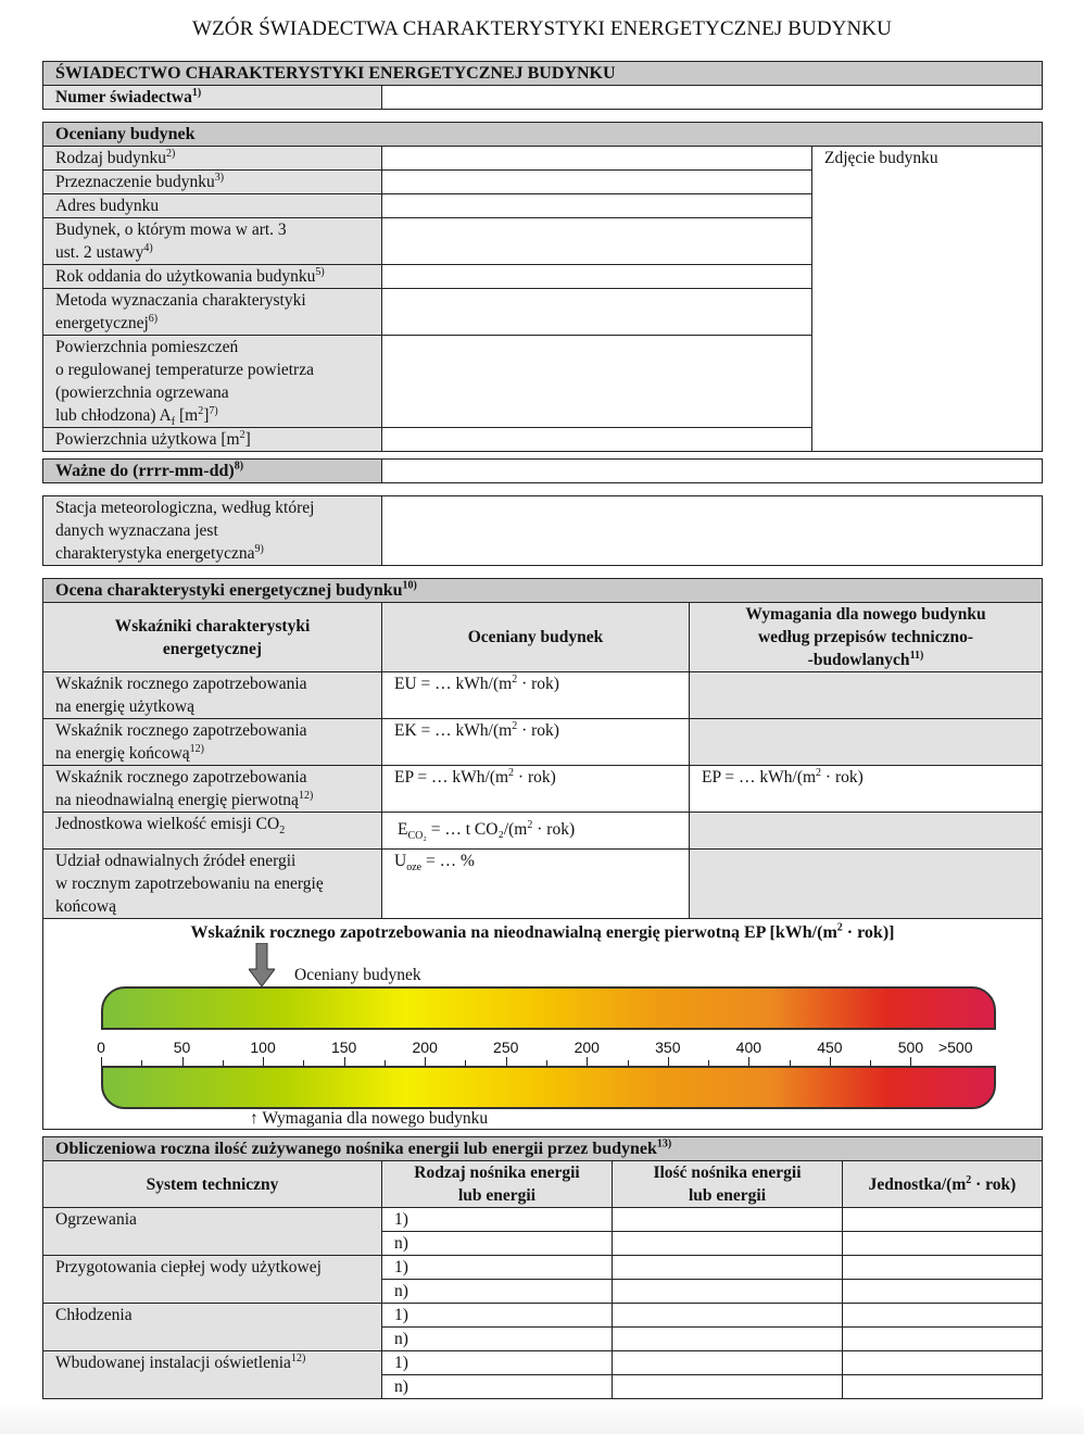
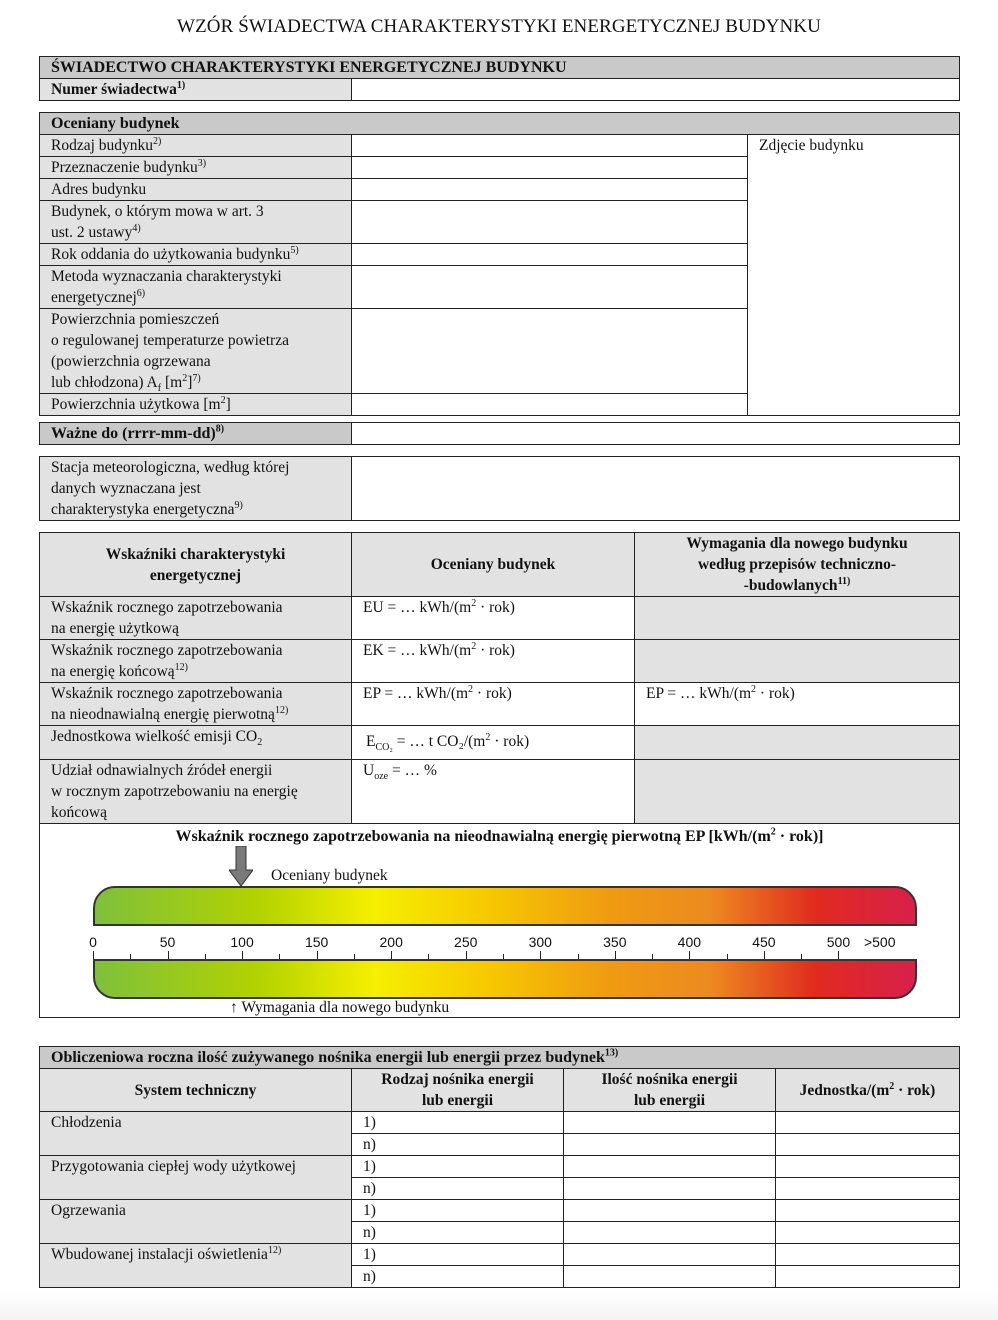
  WZÓR ŚWIADECTWA CHARAKTERYSTYKI ENERGETYCZNEJ BUDYNKU
  ŚWIADECTWO CHARAKTERYSTYKI ENERGETYCZNEJ BUDYNKU
  Numer świadectwa1)
  Oceniany budynek
  Rodzaj budynku2)		Zdjęcie budynku
  Przeznaczenie budynku3)
  Adres budynku
  Budynek, o którym mowa w art. 3ust. 2 ustawy4)
  Rok oddania do użytkowania budynku5)
  Metoda wyznaczania charakterystykienergetycznej6)
  Powierzchnia pomieszczeńo regulowanej temperaturze powietrza(powierzchnia ogrzewanalub chłodzona) Af [m2]7)
  Powierzchnia użytkowa [m2]
  Ważne do (rrrr-mm-dd)8)
  Stacja meteorologiczna, według którejdanych wyznaczana jestcharakterystyka energetyczna9)
- Ocena charakterystyki energetycznej budynku10)
  Wskaźniki charakterystykienergetycznej	Oceniany budynek	Wymagania dla nowego budynkuwedług przepisów techniczno--budowlanych11)
  Wskaźnik rocznego zapotrzebowaniana energię użytkową	EU = … kWh/(m2 · rok)
  Wskaźnik rocznego zapotrzebowaniana energię końcową12)	EK = … kWh/(m2 · rok)
  Wskaźnik rocznego zapotrzebowaniana nieodnawialną energię pierwotną12)	EP = … kWh/(m2 · rok)	EP = … kWh/(m2 · rok)
  Jednostkowa wielkość emisji CO2	ECO₂ = … t CO₂/(m2 · rok)
  Udział odnawialnych źródeł energiiw rocznym zapotrzebowaniu na energiękońcową	Uoze = … %
- Wskaźnik rocznego zapotrzebowania na nieodnawialną energię pierwotną EP [kWh/(m2 · rok)] Oceniany budynek 0 50 100 150 200 250 200 350 400 450 500 >500 ↑ Wymagania dla nowego budynku
+ Wskaźnik rocznego zapotrzebowania na nieodnawialną energię pierwotną EP [kWh/(m2 · rok)] Oceniany budynek 0 50 100 150 200 250 300 350 400 450 500 >500 ↑ Wymagania dla nowego budynku
  Obliczeniowa roczna ilość zużywanego nośnika energii lub energii przez budynek13)
  System techniczny	Rodzaj nośnika energiilub energii	Ilość nośnika energiilub energii	Jednostka/(m2 · rok)
- Ogrzewania	1)
+ Chłodzenia	1)
  n)
  Przygotowania ciepłej wody użytkowej	1)
  n)
- Chłodzenia	1)
+ Ogrzewania	1)
  n)
  Wbudowanej instalacji oświetlenia12)	1)
  n)
